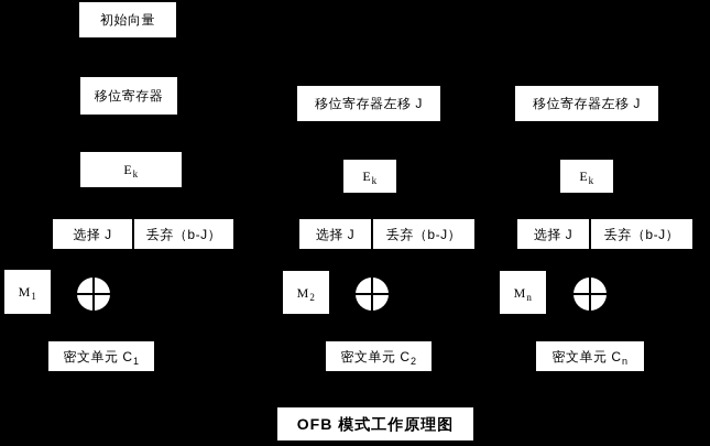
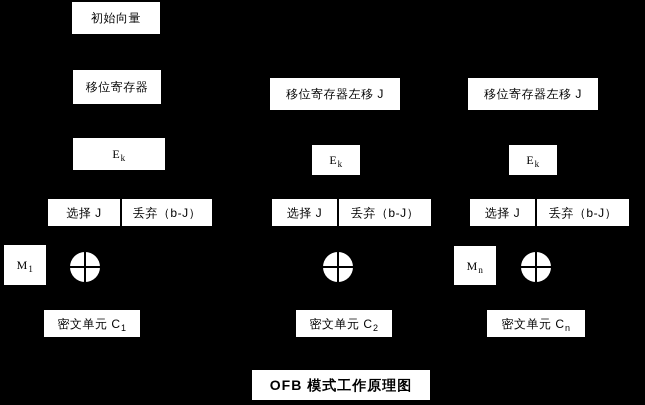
  初始向量
  移位寄存器
  Ek
  选择 J
  丢弃（b-J）
  M1
  密文单元 C1
  移位寄存器左移 J
  Ek
  选择 J
  丢弃（b-J）
- M2
  密文单元 C2
  移位寄存器左移 J
  Ek
  选择 J
  丢弃（b-J）
  Mn
  密文单元 Cn
  OFB 模式工作原理图
